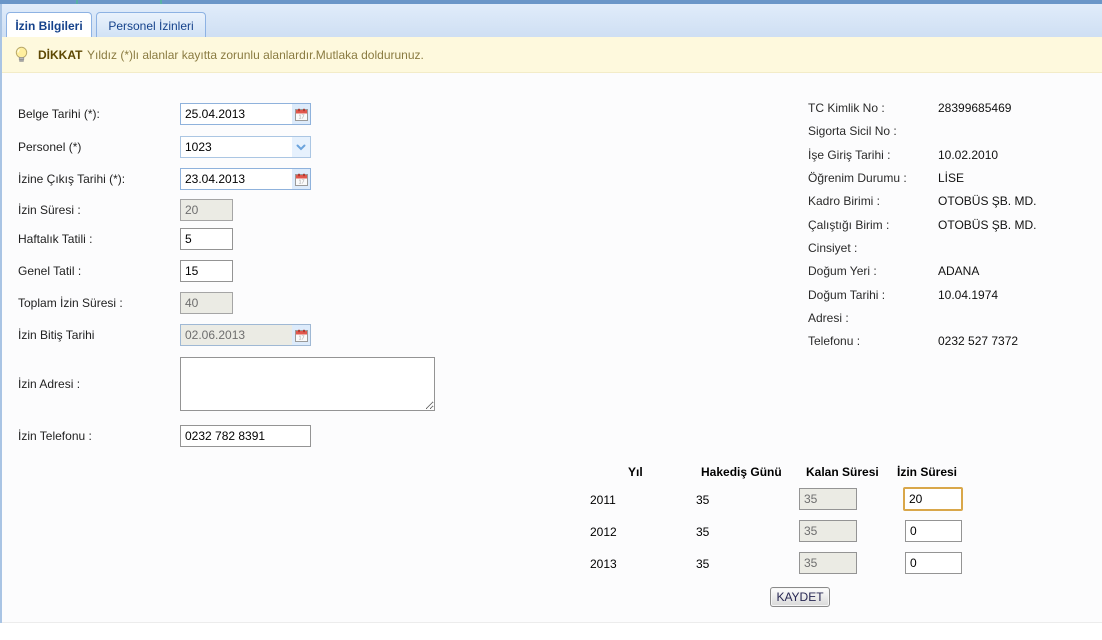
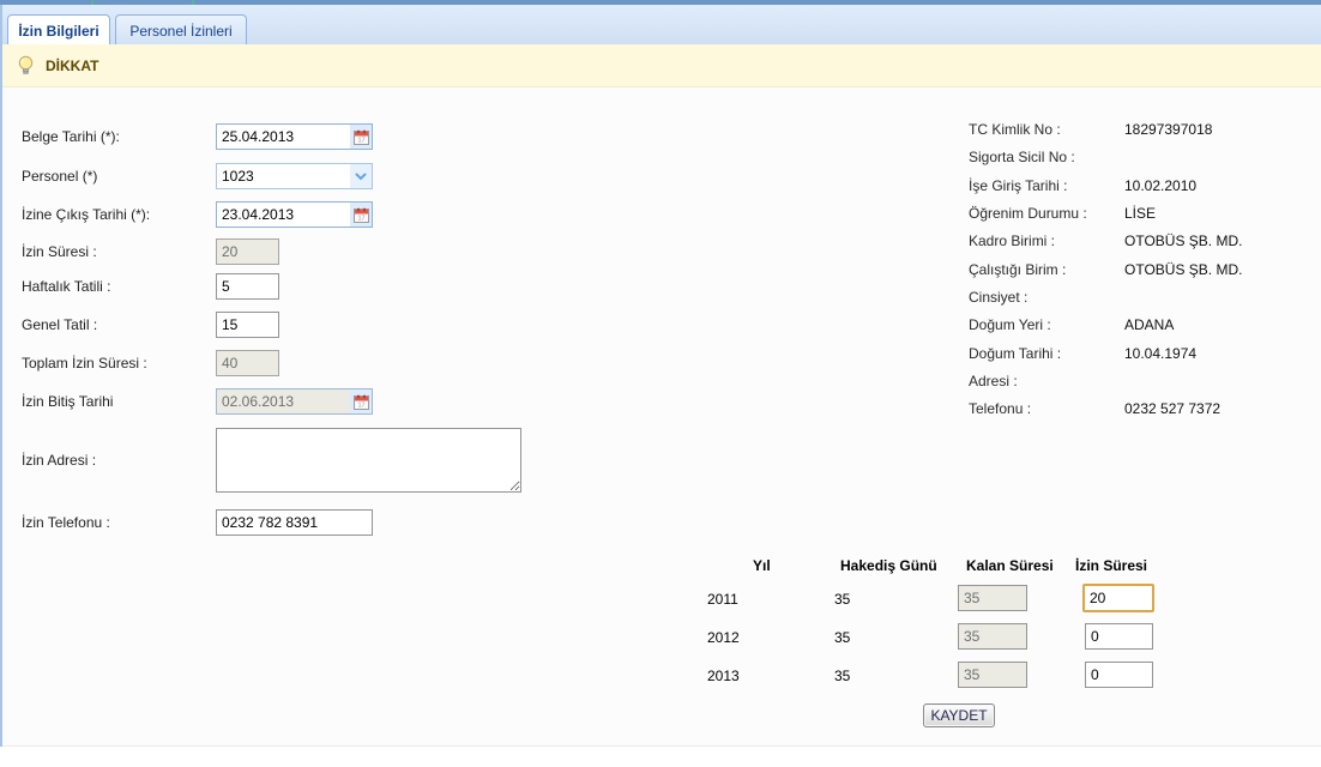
  İzin Bilgileri
  Personel İzinleri
  DİKKAT
- Yıldız (*)lı alanlar kayıtta zorunlu alanlardır.Mutlaka doldurunuz.
  Belge Tarihi (*):
  25.04.2013
  Personel (*)
  1023
  İzine Çıkış Tarihi (*):
  23.04.2013
  İzin Süresi :
  20
  Haftalık Tatili :
  5
  Genel Tatil :
  15
  Toplam İzin Süresi :
  40
  İzin Bitiş Tarihi
  02.06.2013
  İzin Adresi :
  İzin Telefonu :
  0232 782 8391
  TC Kimlik No :
- 28399685469
+ 18297397018
  Sigorta Sicil No :
  İşe Giriş Tarihi :
  10.02.2010
  Öğrenim Durumu :
  LİSE
  Kadro Birimi :
  OTOBÜS ŞB. MD.
  Çalıştığı Birim :
  OTOBÜS ŞB. MD.
  Cinsiyet :
  Doğum Yeri :
  ADANA
  Doğum Tarihi :
  10.04.1974
  Adresi :
  Telefonu :
  0232 527 7372
  Yıl
  Hakediş Günü
  Kalan Süresi
  İzin Süresi
  2011
  35
  35
  20
  2012
  35
  35
  0
  2013
  35
  35
  0
  KAYDET
